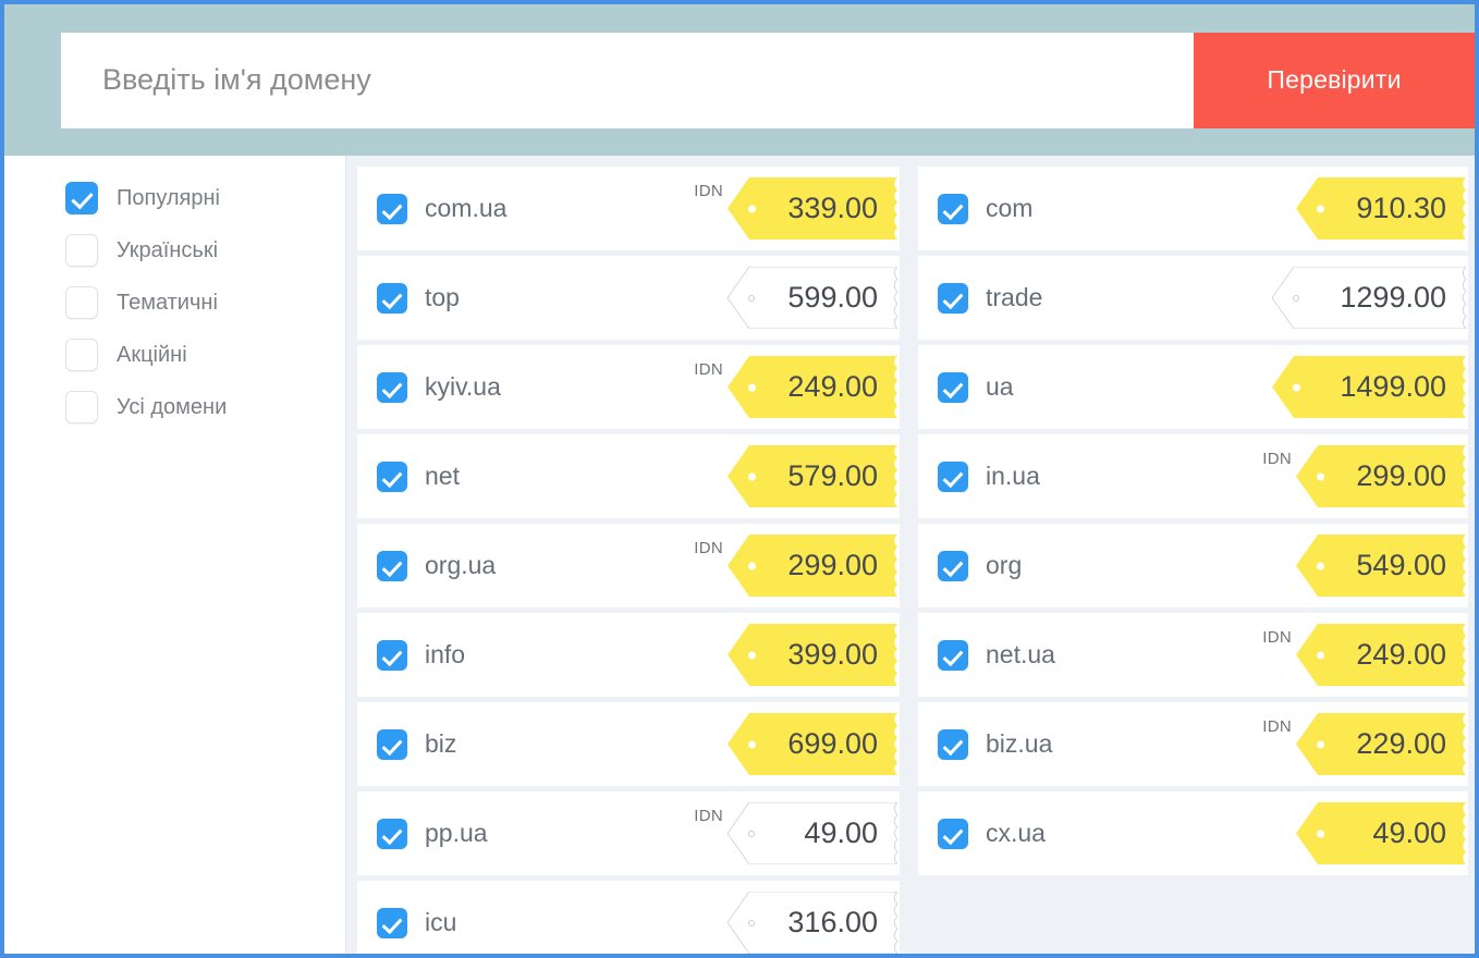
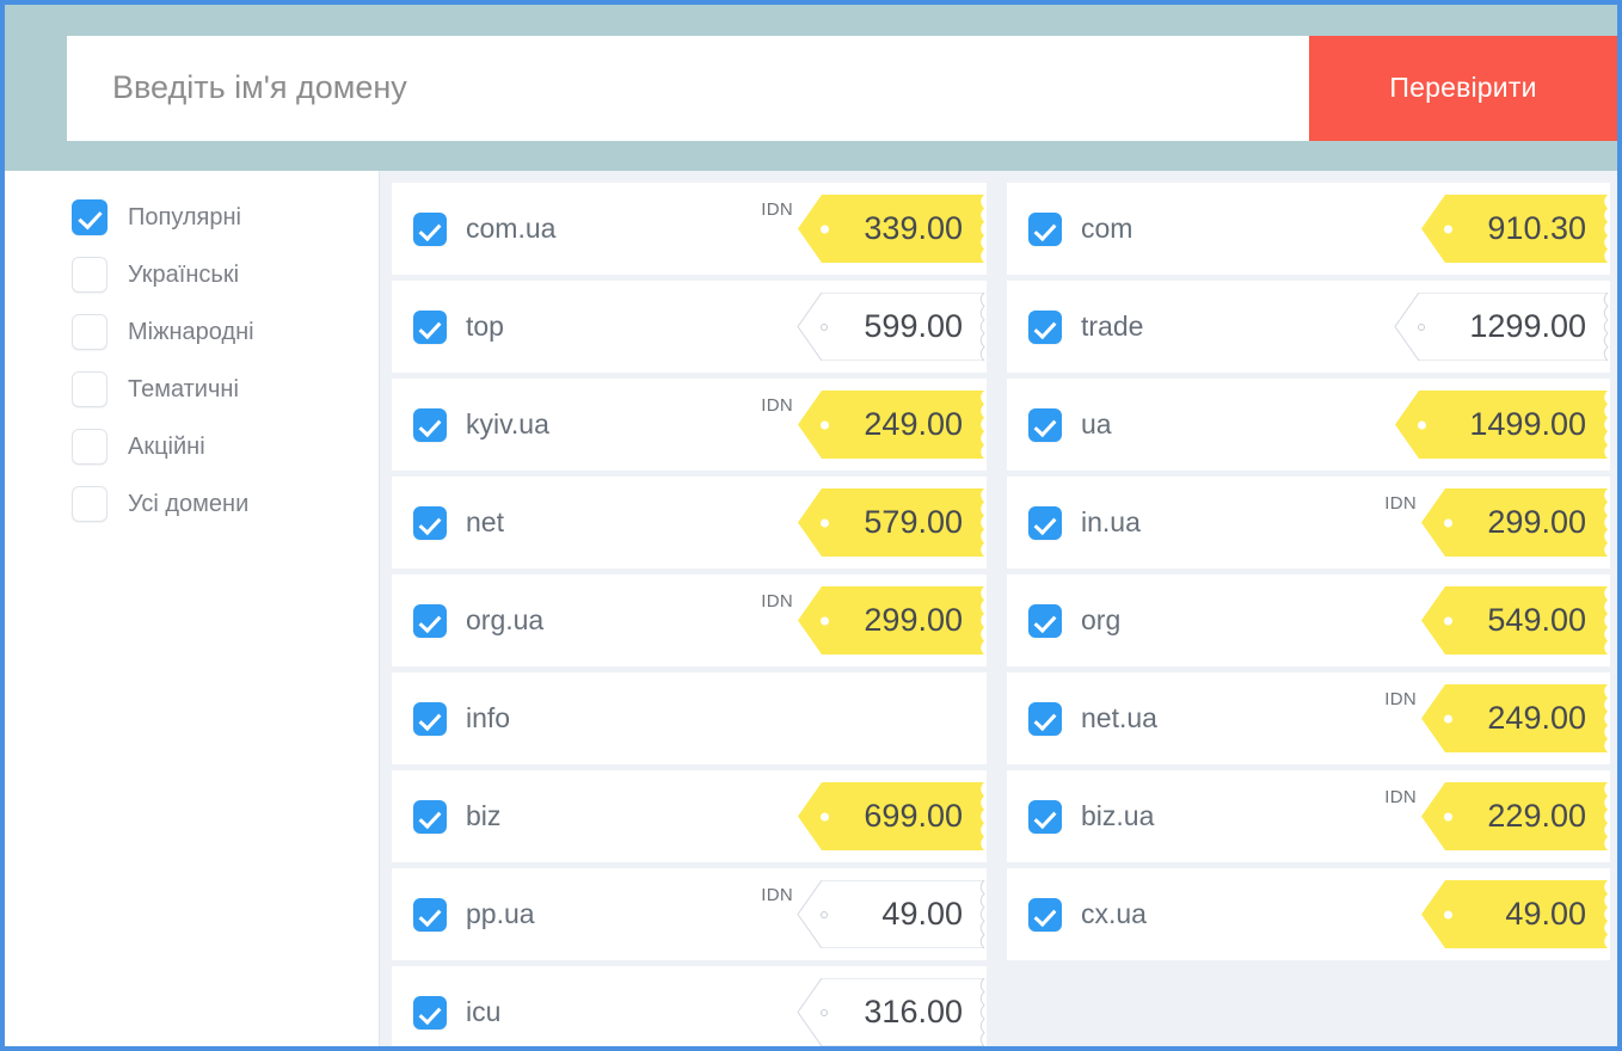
  Введіть ім'я домену
  Перевірити
  Популярні
  Українські
+ Міжнародні
  Тематичні
  Акційні
  Усі домени
  com.ua
  IDN
  339.00
  top
  599.00
  kyiv.ua
  IDN
  249.00
  net
  579.00
  org.ua
  IDN
  299.00
  info
- 399.00
  biz
  699.00
  pp.ua
  IDN
  49.00
  icu
  316.00
  com
  910.30
  trade
  1299.00
  ua
  1499.00
  in.ua
  IDN
  299.00
  org
  549.00
  net.ua
  IDN
  249.00
  biz.ua
  IDN
  229.00
  cx.ua
  49.00
